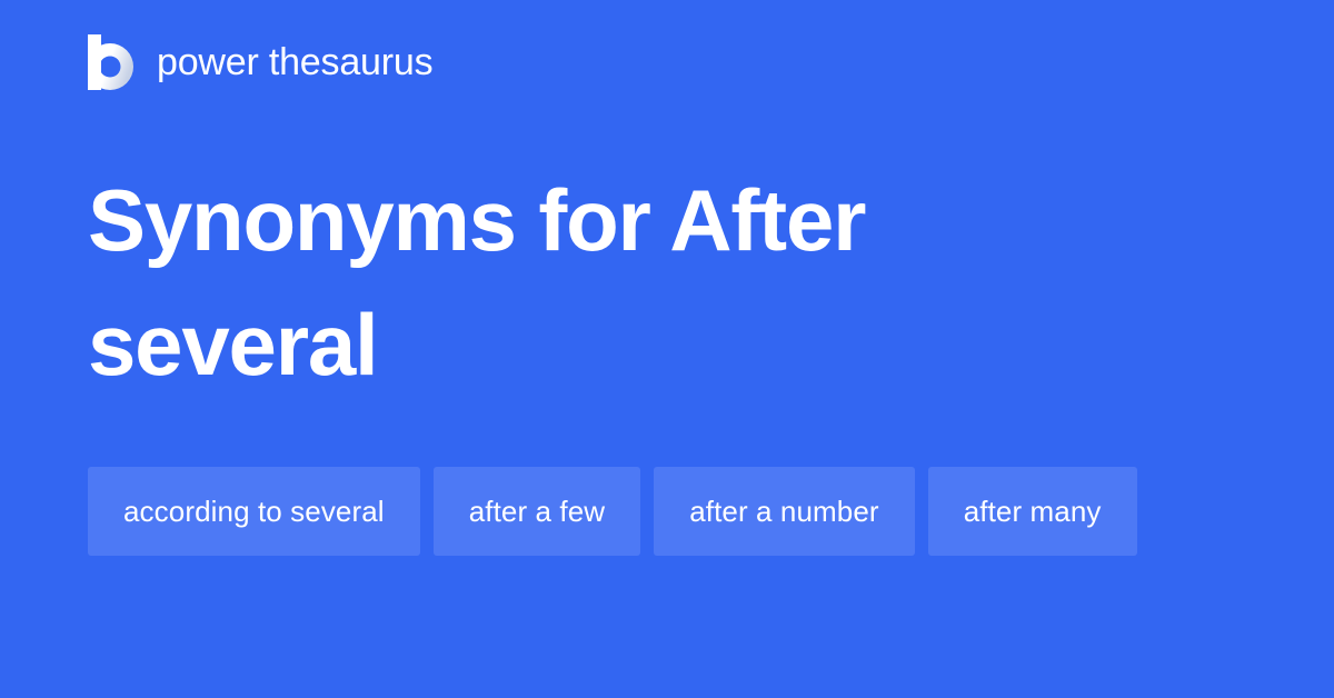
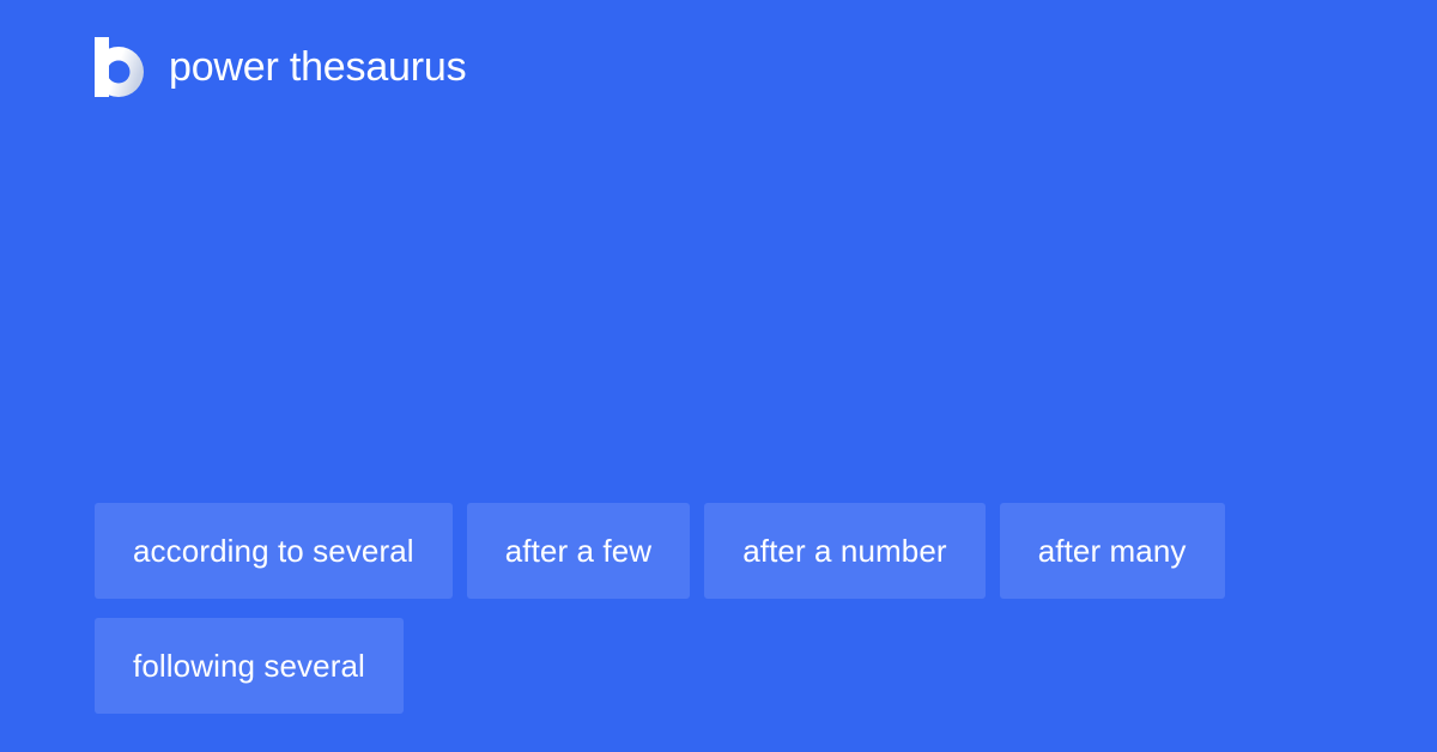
  power thesaurus
- Synonyms for After several
  according to several
  after a few
  after a number
  after many
+ following several
